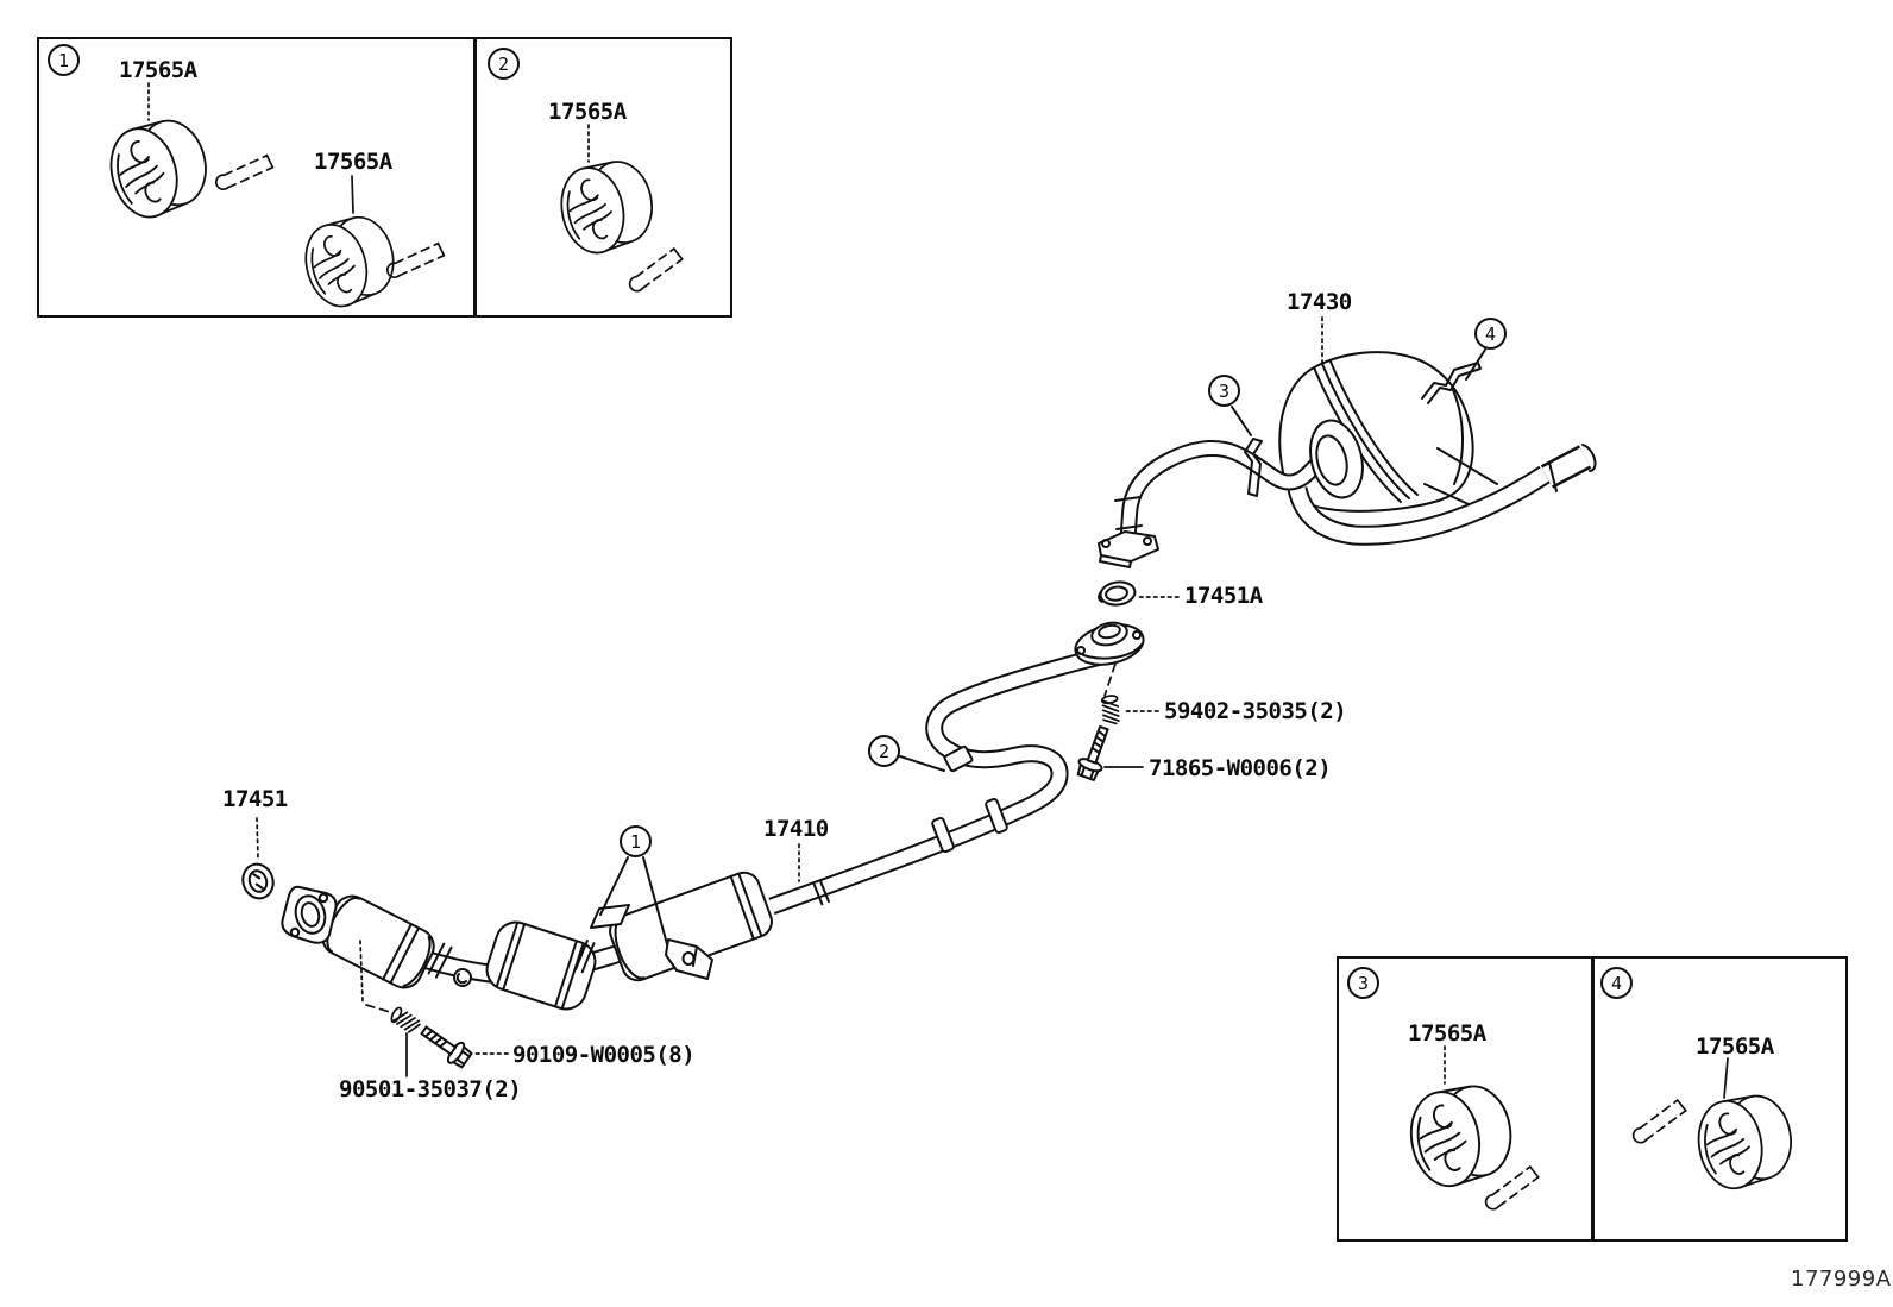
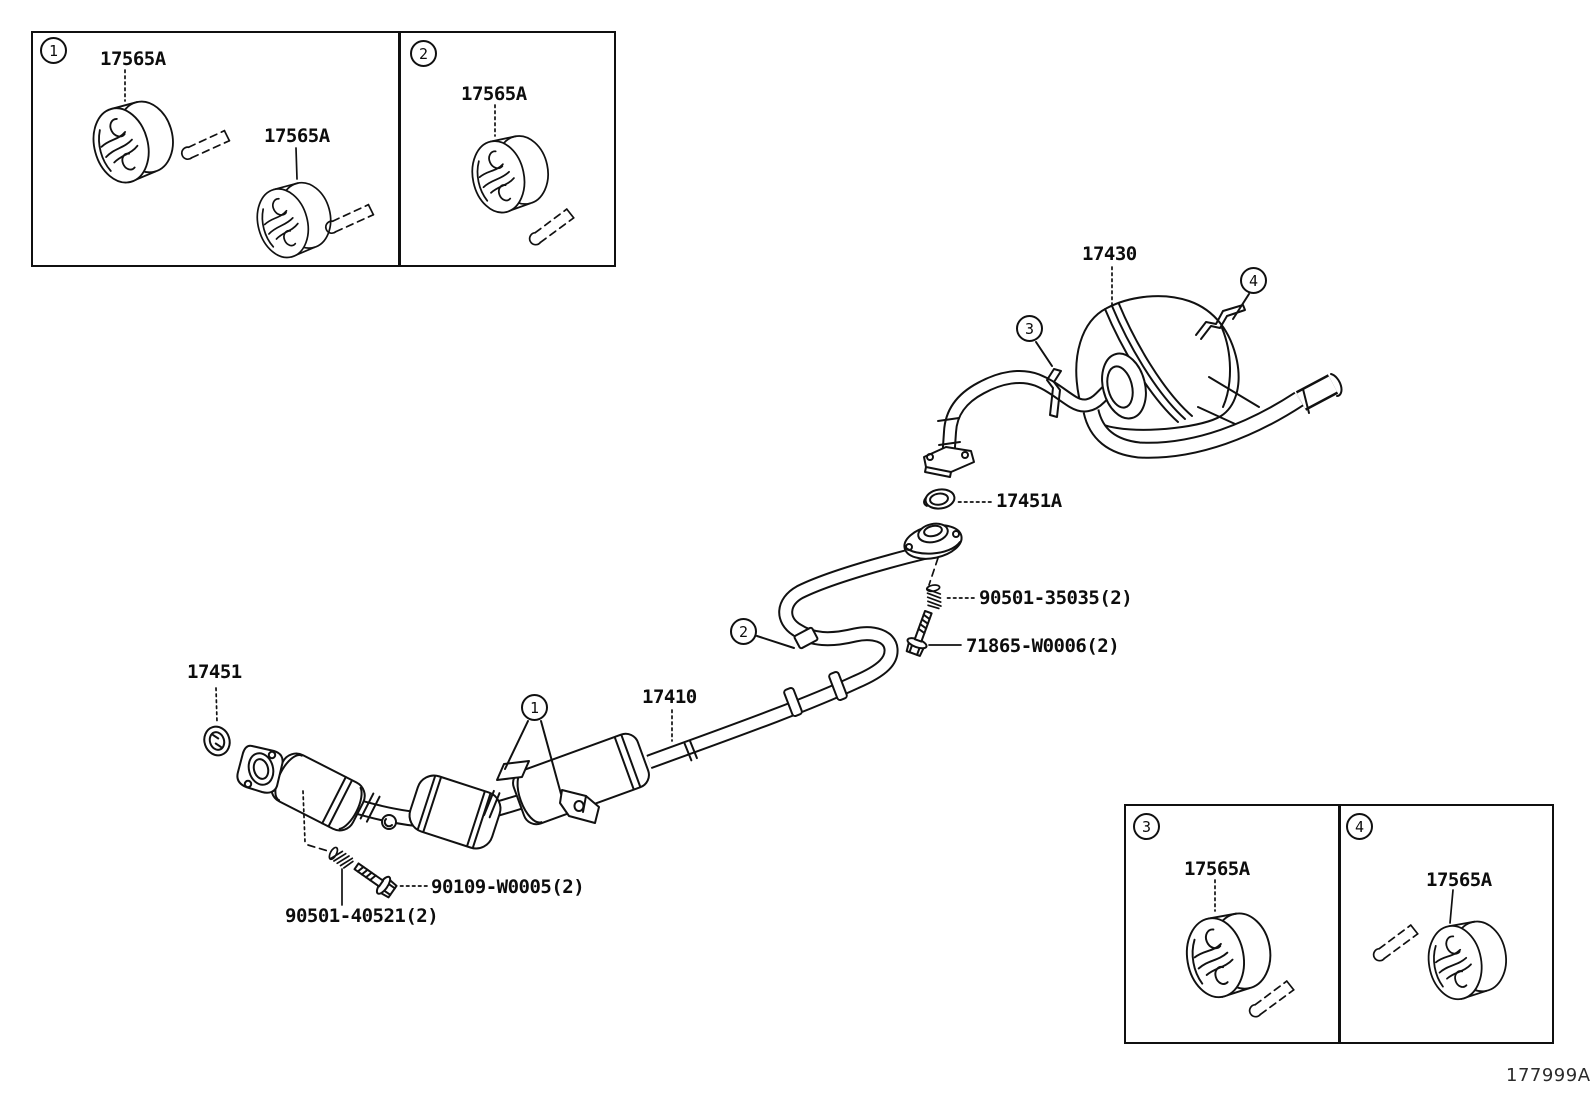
  1
  2
  1
  2
  3
  4
  3
  4
  17565A
  17565A
  17565A
  17430
  17451A
- 59402-35035(2)
+ 90501-35035(2)
  71865-W0006(2)
  17451
  17410
- 90109-W0005(8)
+ 90109-W0005(2)
- 90501-35037(2)
+ 90501-40521(2)
  17565A
  17565A
  177999A
